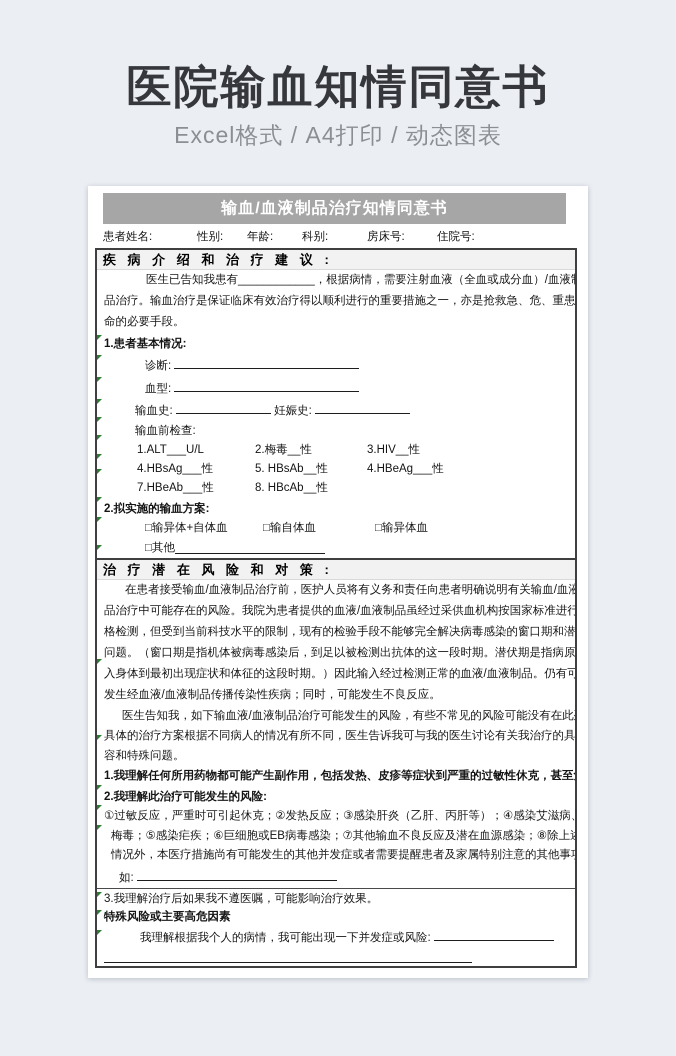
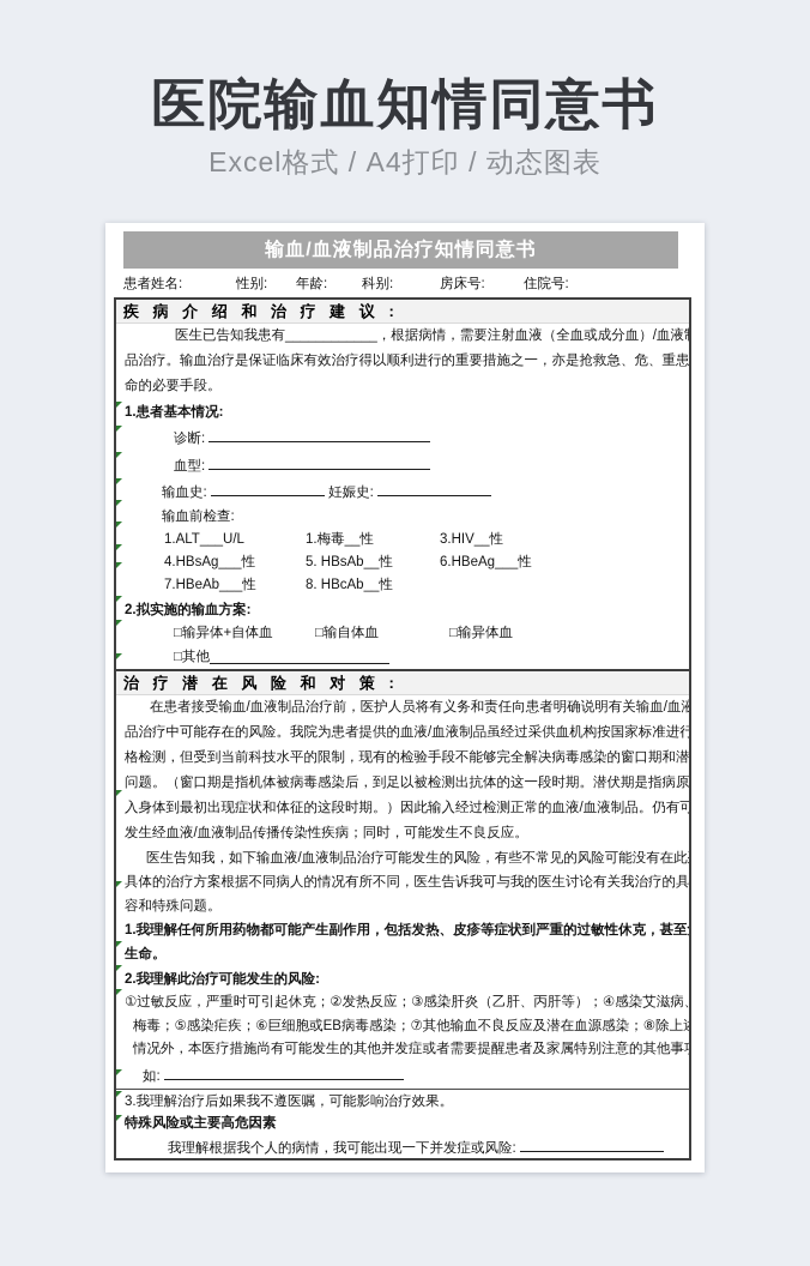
  医院输血知情同意书
  Excel格式 / A4打印 / 动态图表
  输血/血液制品治疗知情同意书
  患者姓名:
  性别:
  年龄:
  科别:
  房床号:
  住院号:
  疾 病 介 绍 和 治 疗 建 议 :
  医生已告知我患有____________，根据病情，需要注射血液（全血或成分血）/血液
  品治疗。输血治疗是保证临床有效治疗得以顺利进行的重要措施之一，亦是抢救急、危、重患
  命的必要手段。
  1.患者基本情况:
  诊断:
  血型:
  输血史: 妊娠史:
  输血前检查:
  1.ALT___U/L
- 2.梅毒__性
+ 1.梅毒__性
  3.HIV__性
  4.HBsAg___性
  5. HBsAb__性
- 4.HBeAg___性
+ 6.HBeAg___性
  7.HBeAb___性
  8. HBcAb__性
  2.拟实施的输血方案:
  □输异体+自体血
  □输自体血
  □输异体血
  □其他
  治 疗 潜 在 风 险 和 对 策 :
  在患者接受输血/血液制品治疗前，医护人员将有义务和责任向患者明确说明有关输血/血液
  品治疗中可能存在的风险。我院为患者提供的血液/血液制品虽经过采供血机构按国家标准进行
  格检测，但受到当前科技水平的限制，现有的检验手段不能够完全解决病毒感染的窗口期和潜
  问题。（窗口期是指机体被病毒感染后，到足以被检测出抗体的这一段时期。潜伏期是指病原
  入身体到最初出现症状和体征的这段时期。）因此输入经过检测正常的血液/血液制品。仍有可
  发生经血液/血液制品传播传染性疾病；同时，可能发生不良反应。
  医生告知我，如下输血液/血液制品治疗可能发生的风险，有些不常见的风险可能没有在此
  具体的治疗方案根据不同病人的情况有所不同，医生告诉我可与我的医生讨论有关我治疗的具
  容和特殊问题。
  1.我理解任何所用药物都可能产生副作用，包括发热、皮疹等症状到严重的过敏性休克，甚至
+ 生命。
  2.我理解此治疗可能发生的风险:
  ①过敏反应，严重时可引起休克；②发热反应；③感染肝炎（乙肝、丙肝等）；④感染艾滋病
  梅毒；⑤感染疟疾；⑥巨细胞或EB病毒感染；⑦其他输血不良反应及潜在血源感染；⑧除上
  情况外，本医疗措施尚有可能发生的其他并发症或者需要提醒患者及家属特别注意的其他事
  如:
  3.我理解治疗后如果我不遵医嘱，可能影响治疗效果。
  特殊风险或主要高危因素
  我理解根据我个人的病情，我可能出现一下并发症或风险:
